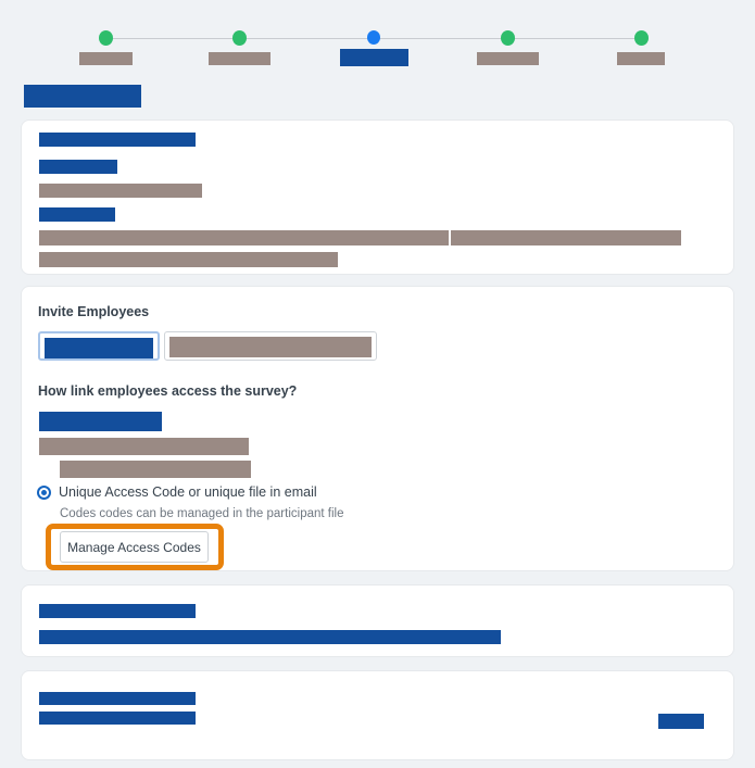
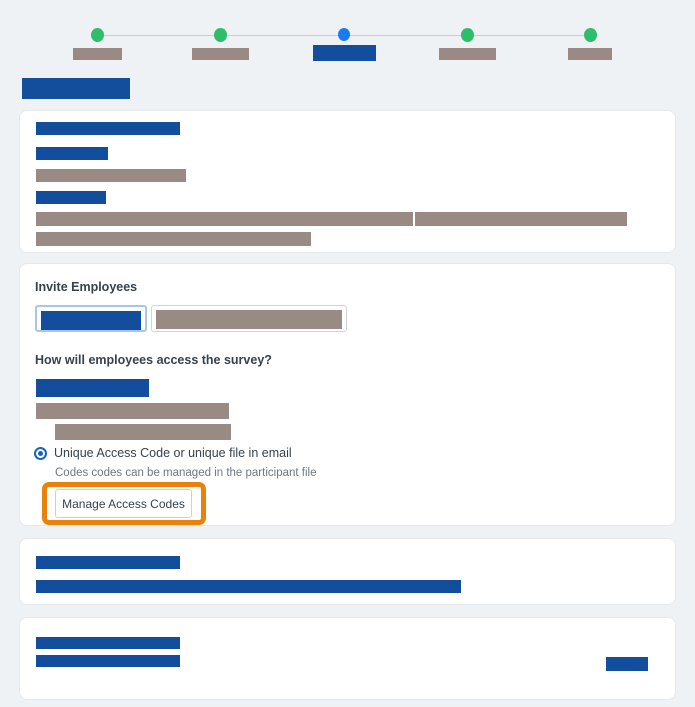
  Invite Employees
- How link employees access the survey?
+ How will employees access the survey?
  Unique Access Code or unique file in email
  Codes codes can be managed in the participant file
  Manage Access Codes
